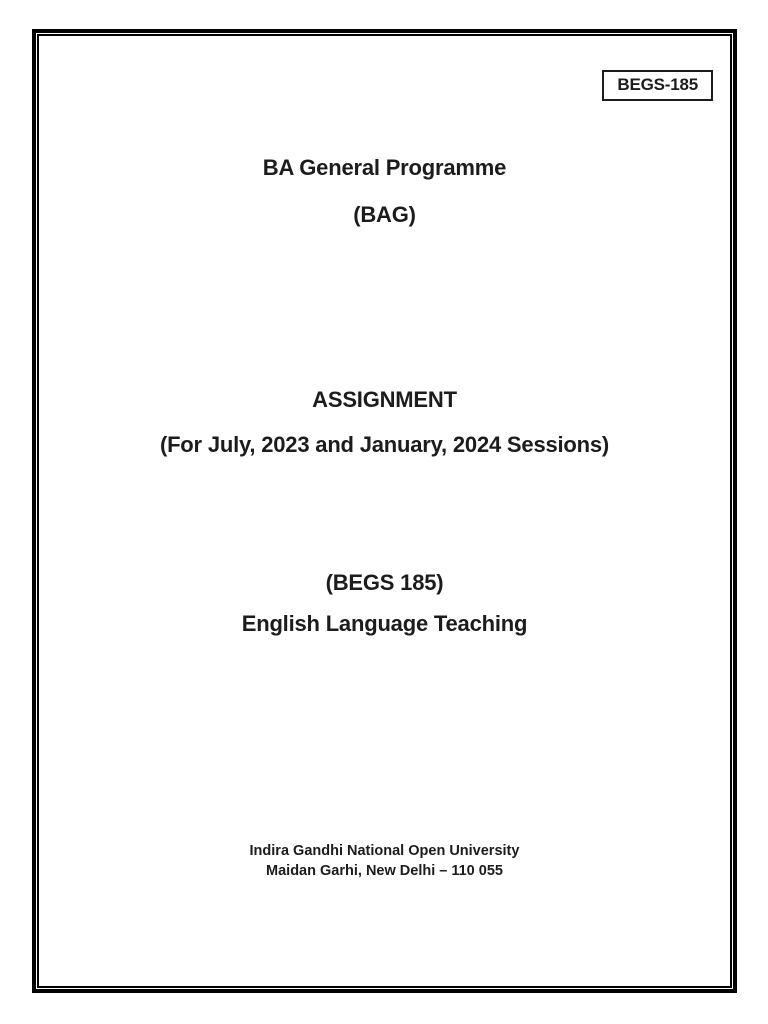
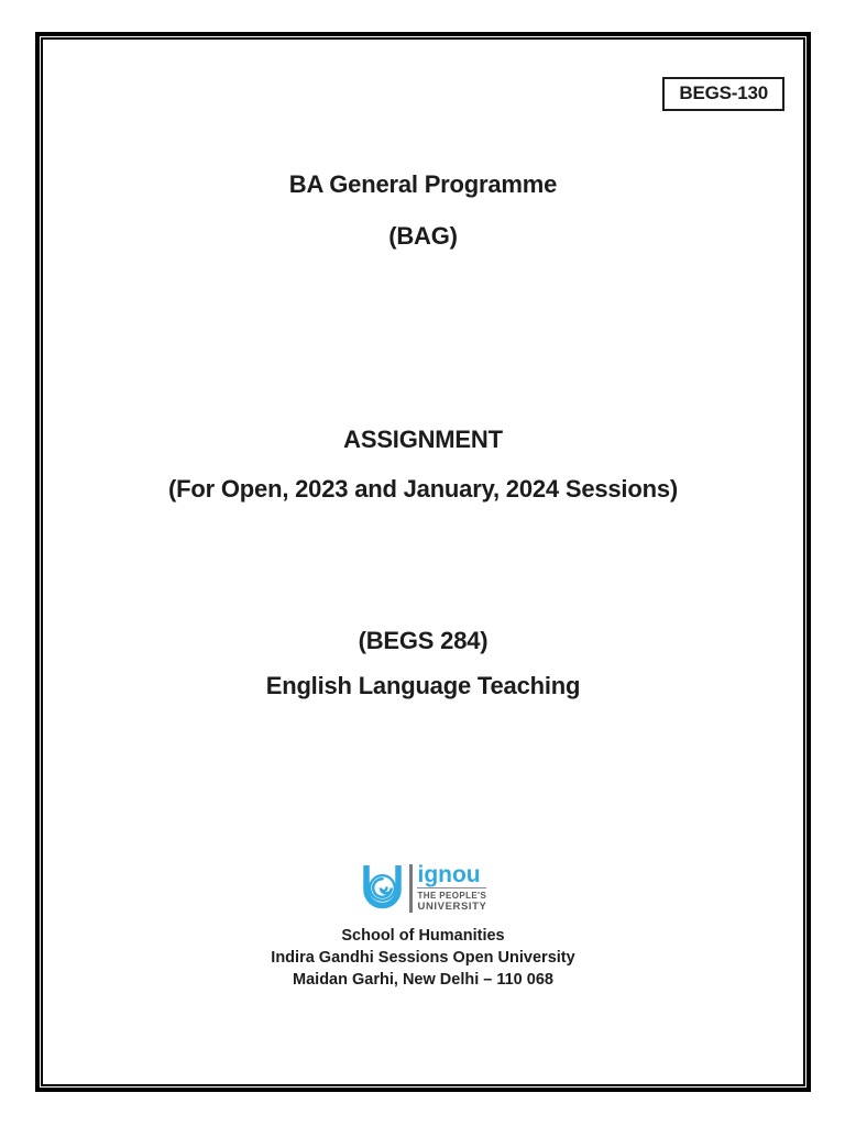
- BEGS-185
+ BEGS-130
  BA General Programme
  (BAG)
  ASSIGNMENT
- (For July, 2023 and January, 2024 Sessions)
+ (For Open, 2023 and January, 2024 Sessions)
- (BEGS 185)
+ (BEGS 284)
  English Language Teaching
+ ignou
+ THE PEOPLE'S
+ UNIVERSITY
+ School of Humanities
- Indira Gandhi National Open University
+ Indira Gandhi Sessions Open University
- Maidan Garhi, New Delhi – 110 055
+ Maidan Garhi, New Delhi – 110 068
